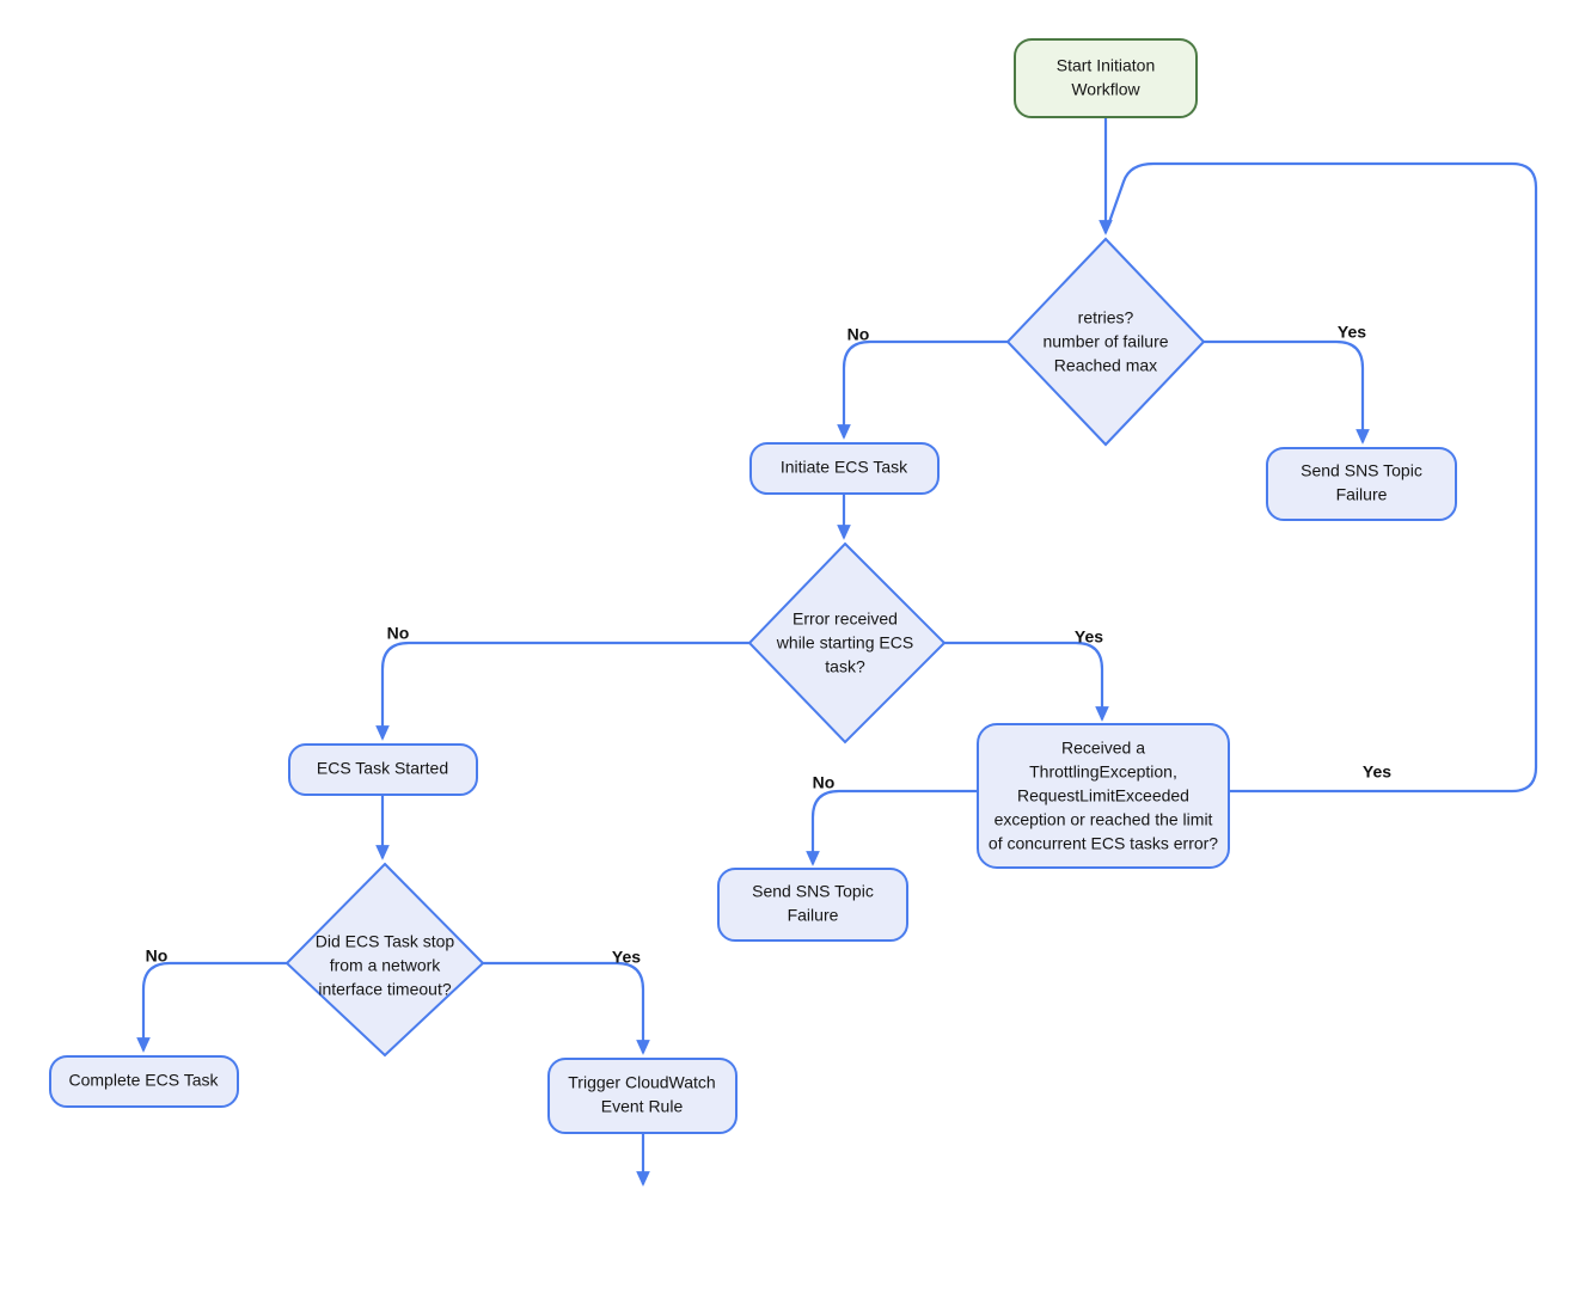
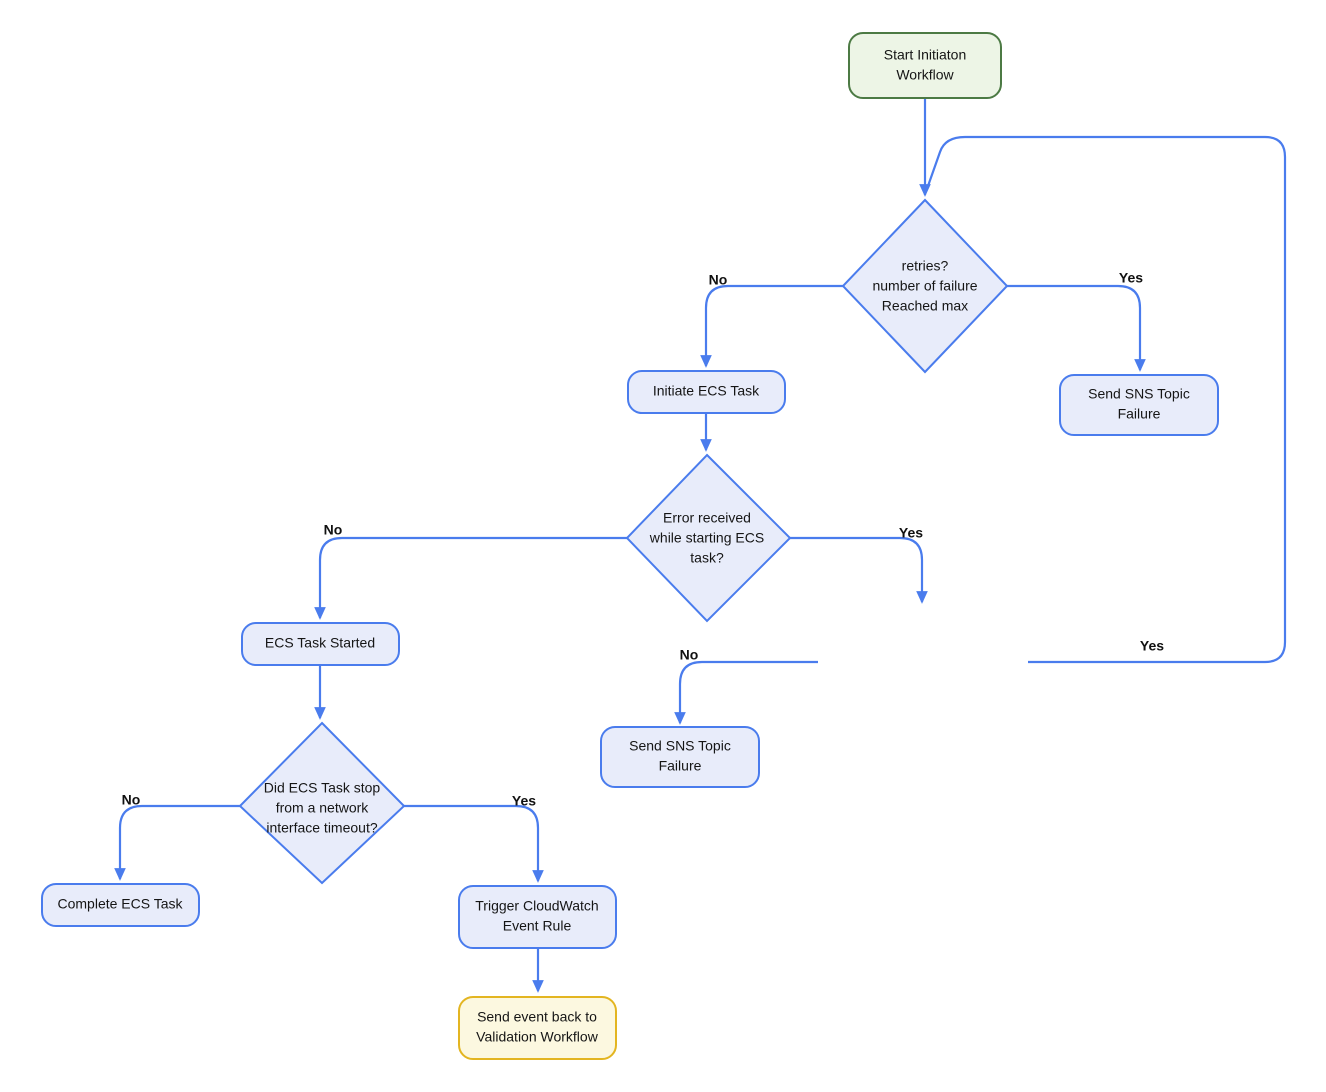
  No
  Yes
  No
  Yes
  No
  Yes
  No
  Yes
  Start Initiaton
  Workflow
  retries?
  number of failure
  Reached max
  Send SNS Topic
  Failure
  Initiate ECS Task
  Error received
  while starting ECS
  task?
- Received a
- ThrottlingException,
- RequestLimitExceeded
- exception or reached the limit
- of concurrent ECS tasks error?
  Send SNS Topic
  Failure
  ECS Task Started
  Did ECS Task stop
  from a network
  interface timeout?
  Complete ECS Task
  Trigger CloudWatch
  Event Rule
+ Send event back to
+ Validation Workflow
